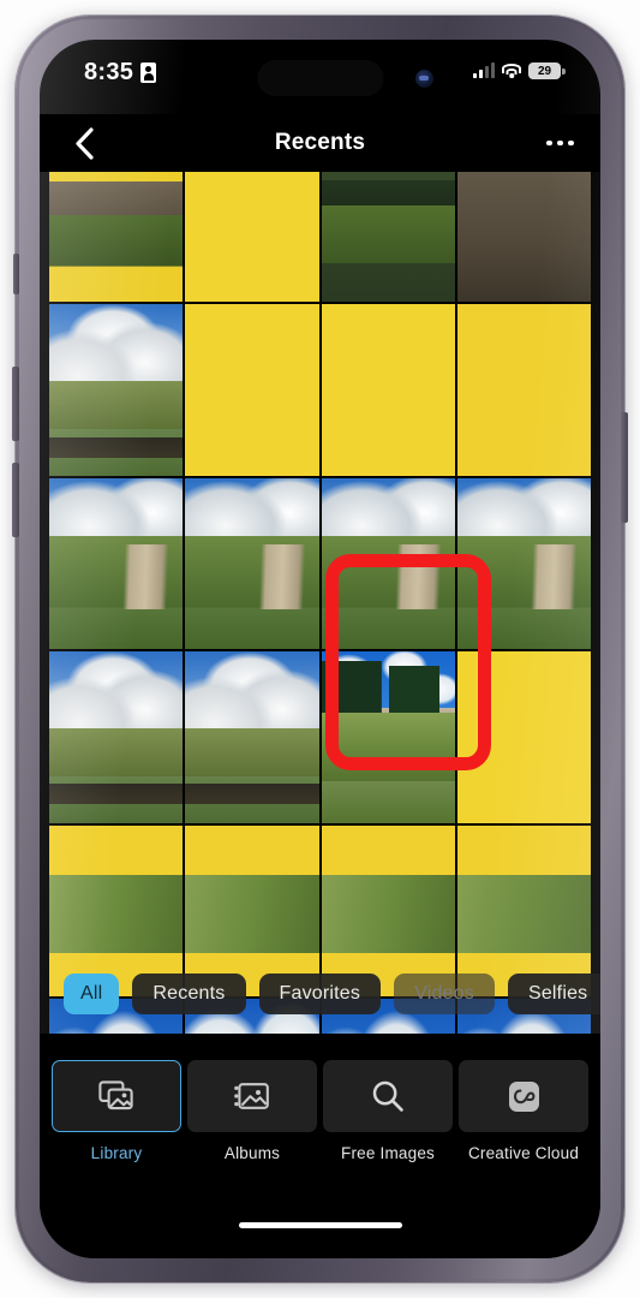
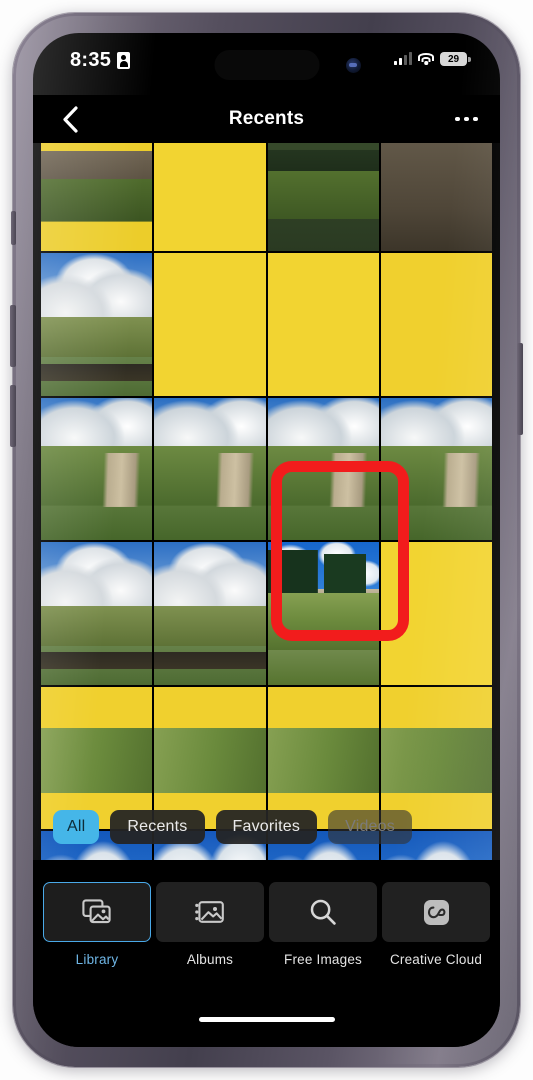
  8:35
  29
  Recents
  All
  Recents
  Favorites
  Videos
- Selfies
  Library
  Albums
  Free Images
  Creative Cloud
